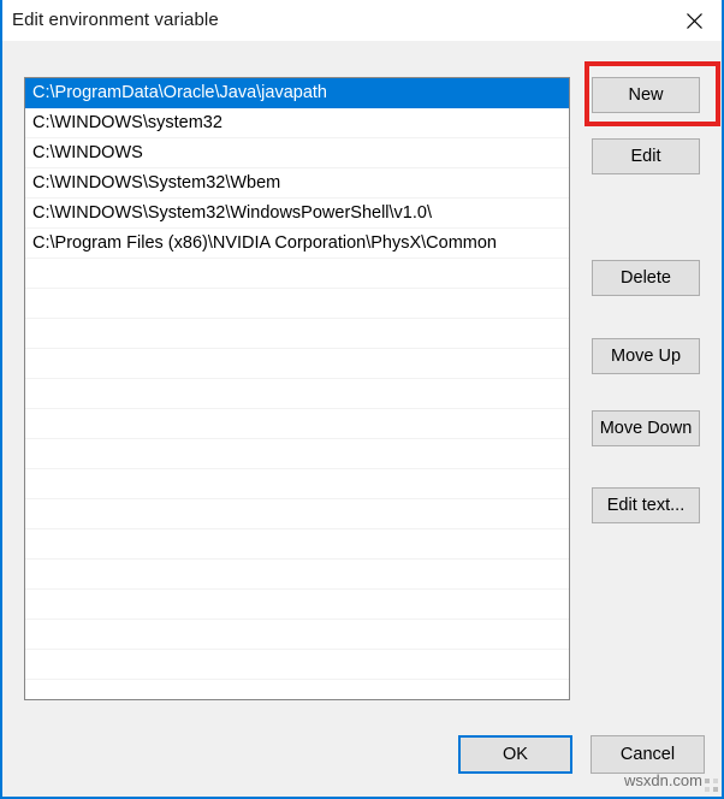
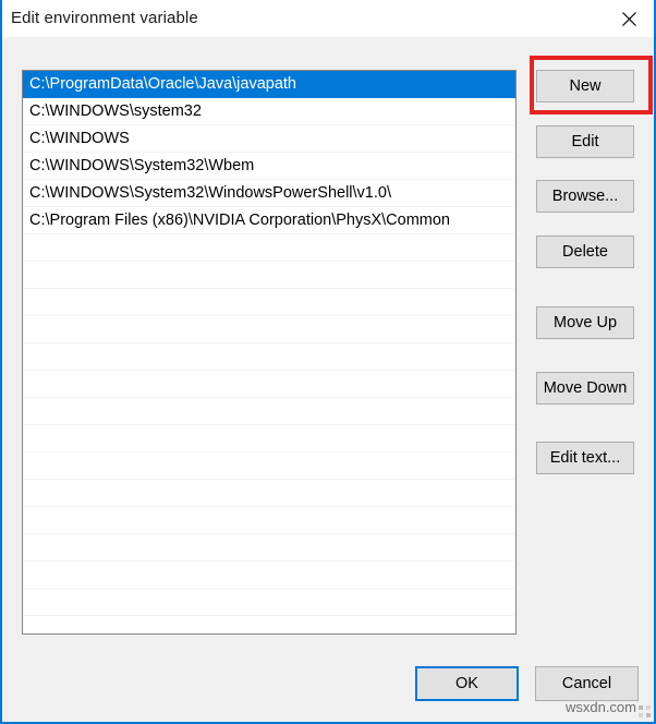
  Edit environment variable
  C:\ProgramData\Oracle\Java\javapath
  C:\WINDOWS\system32
  C:\WINDOWS
  C:\WINDOWS\System32\Wbem
  C:\WINDOWS\System32\WindowsPowerShell\v1.0\
  C:\Program Files (x86)\NVIDIA Corporation\PhysX\Common
  New
  Edit
+ Browse...
  Delete
  Move Up
  Move Down
  Edit text...
  OK
  Cancel
  wsxdn.com
